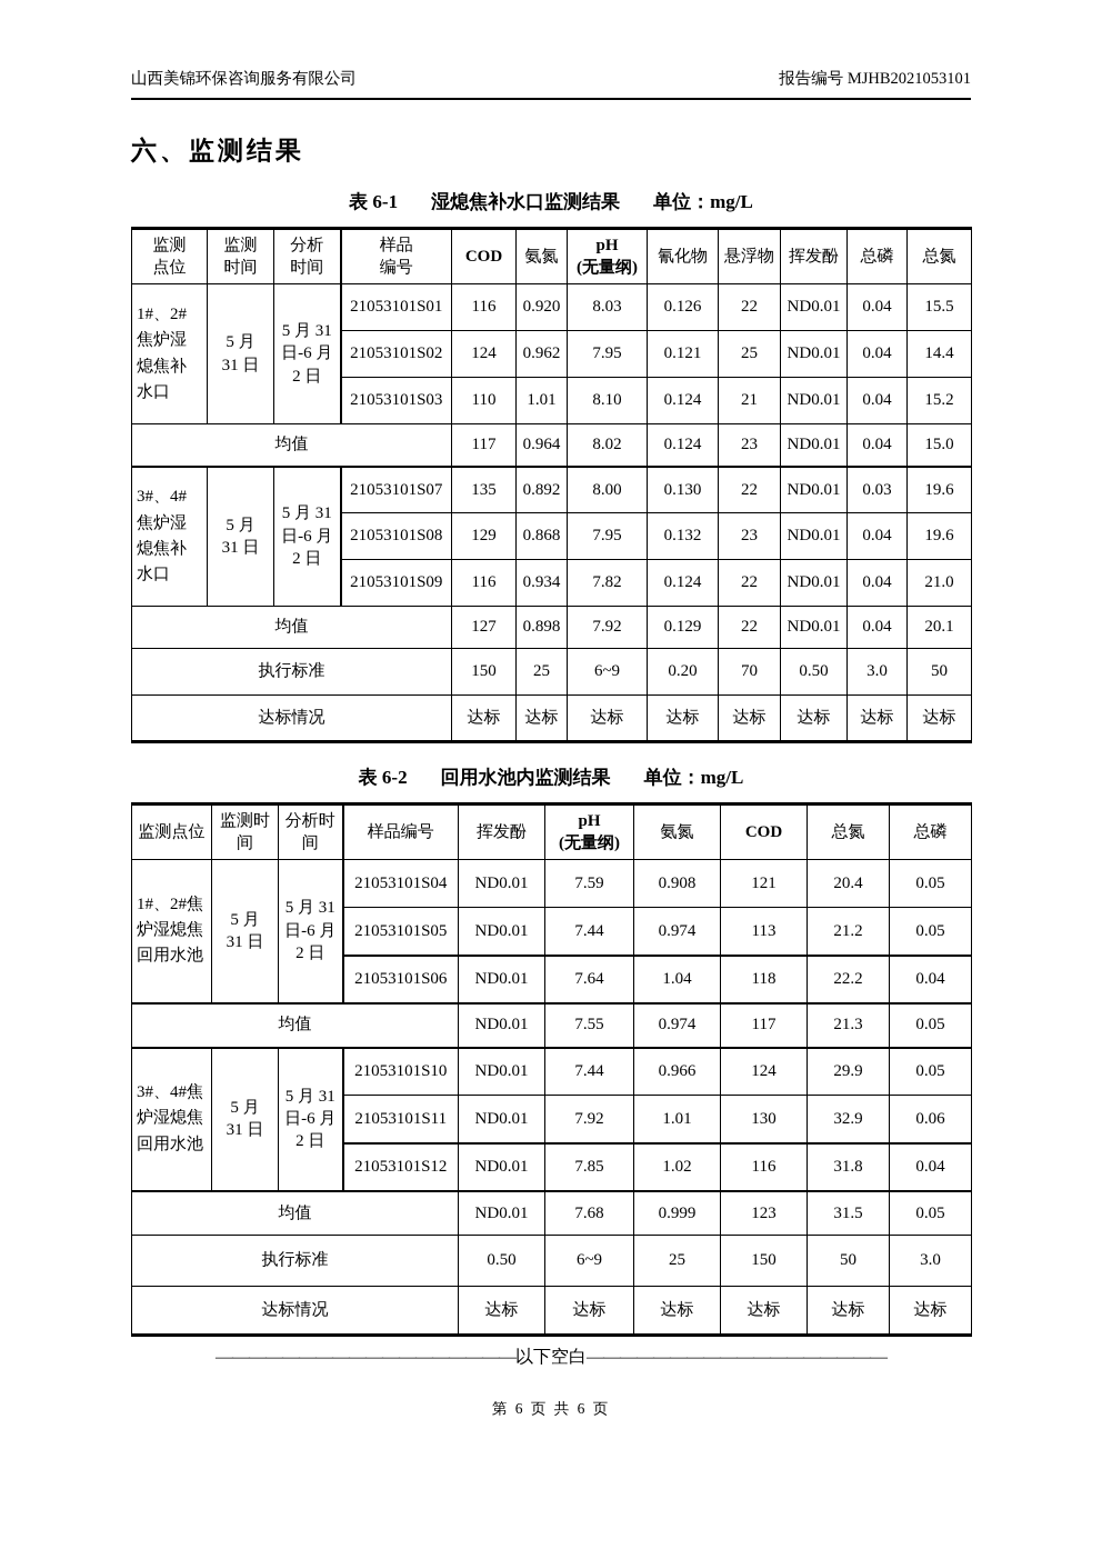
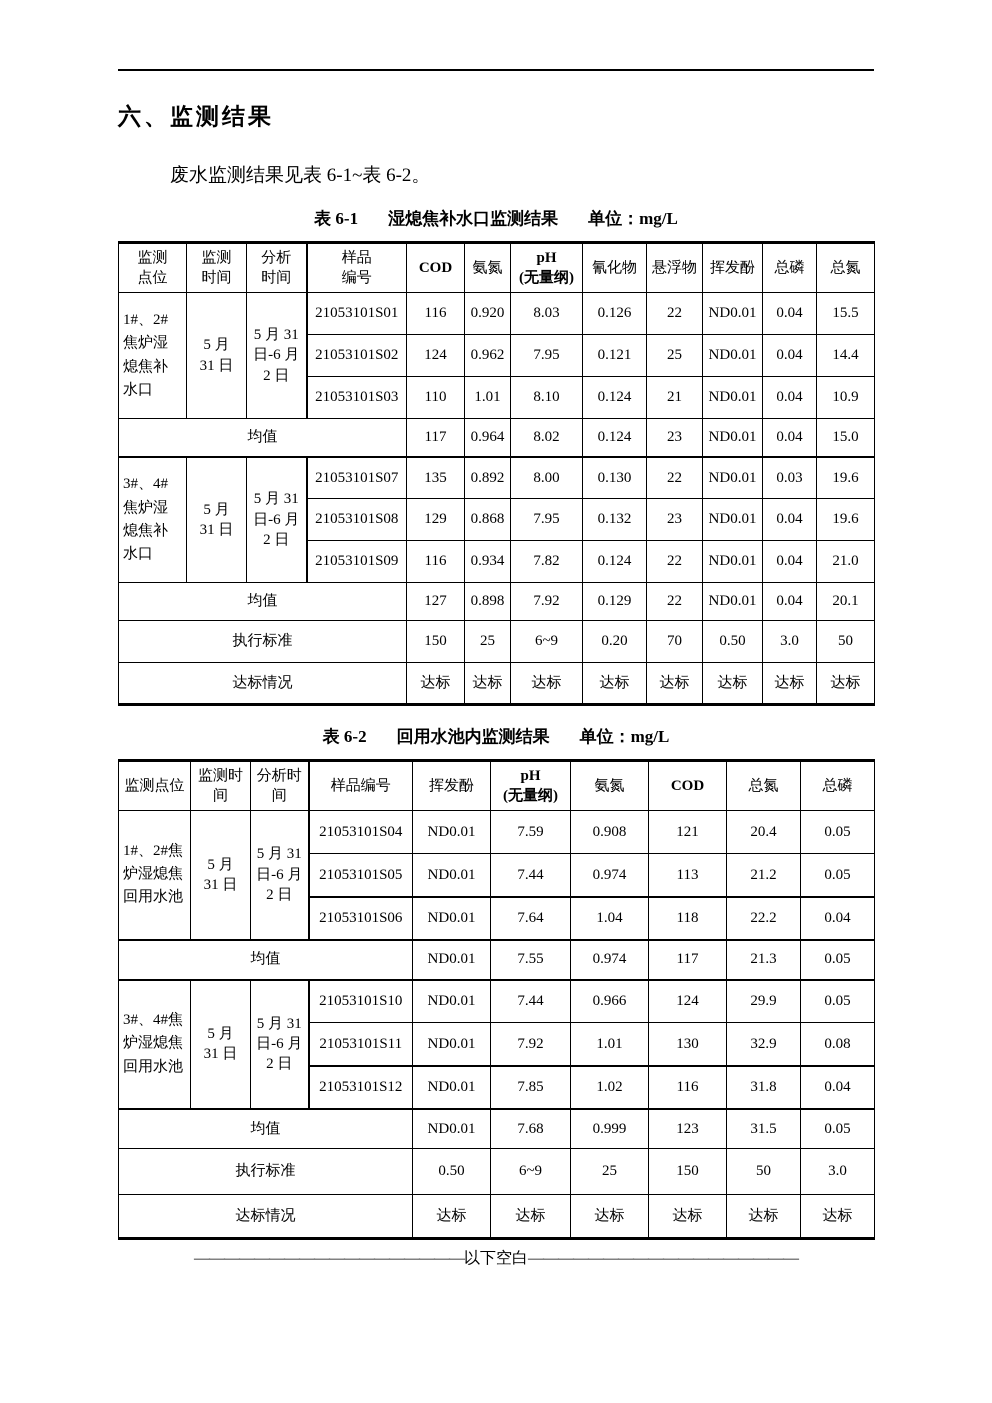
- 山西美锦环保咨询服务有限公司
- 报告编号 MJHB2021053101
  六、监测结果
+ 废水监测结果见表 6-1~表 6-2。
  表 6-1
  湿熄焦补水口监测结果
  单位：mg/L
  监测 点位	监测 时间	分析 时间	样品 编号	COD	氨氮	pH (无量纲)	氰化物	悬浮物	挥发酚	总磷	总氮
  1#、2#焦炉湿熄焦补水口	5 月 31 日	5 月 31 日-6 月 2 日	21053101S01	116	0.920	8.03	0.126	22	ND0.01	0.04	15.5
  21053101S02	124	0.962	7.95	0.121	25	ND0.01	0.04	14.4
- 21053101S03	110	1.01	8.10	0.124	21	ND0.01	0.04	15.2
+ 21053101S03	110	1.01	8.10	0.124	21	ND0.01	0.04	10.9
  均值	117	0.964	8.02	0.124	23	ND0.01	0.04	15.0
  3#、4#焦炉湿熄焦补水口	5 月 31 日	5 月 31 日-6 月 2 日	21053101S07	135	0.892	8.00	0.130	22	ND0.01	0.03	19.6
  21053101S08	129	0.868	7.95	0.132	23	ND0.01	0.04	19.6
  21053101S09	116	0.934	7.82	0.124	22	ND0.01	0.04	21.0
  均值	127	0.898	7.92	0.129	22	ND0.01	0.04	20.1
  执行标准	150	25	6~9	0.20	70	0.50	3.0	50
  达标情况	达标	达标	达标	达标	达标	达标	达标	达标
  表 6-2
  回用水池内监测结果
  单位：mg/L
  监测点位	监测时 间	分析时 间	样品编号	挥发酚	pH (无量纲)	氨氮	COD	总氮	总磷
  1#、2#焦炉湿熄焦回用水池	5 月 31 日	5 月 31 日-6 月 2 日	21053101S04	ND0.01	7.59	0.908	121	20.4	0.05
  21053101S05	ND0.01	7.44	0.974	113	21.2	0.05
  21053101S06	ND0.01	7.64	1.04	118	22.2	0.04
  均值	ND0.01	7.55	0.974	117	21.3	0.05
  3#、4#焦炉湿熄焦回用水池	5 月 31 日	5 月 31 日-6 月 2 日	21053101S10	ND0.01	7.44	0.966	124	29.9	0.05
- 21053101S11	ND0.01	7.92	1.01	130	32.9	0.06
+ 21053101S11	ND0.01	7.92	1.01	130	32.9	0.08
  21053101S12	ND0.01	7.85	1.02	116	31.8	0.04
  均值	ND0.01	7.68	0.999	123	31.5	0.05
  执行标准	0.50	6~9	25	150	50	3.0
  达标情况	达标	达标	达标	达标	达标	达标
  ——————————————————
  以下空白
  ——————————————————
- 第 6 页 共 6 页
